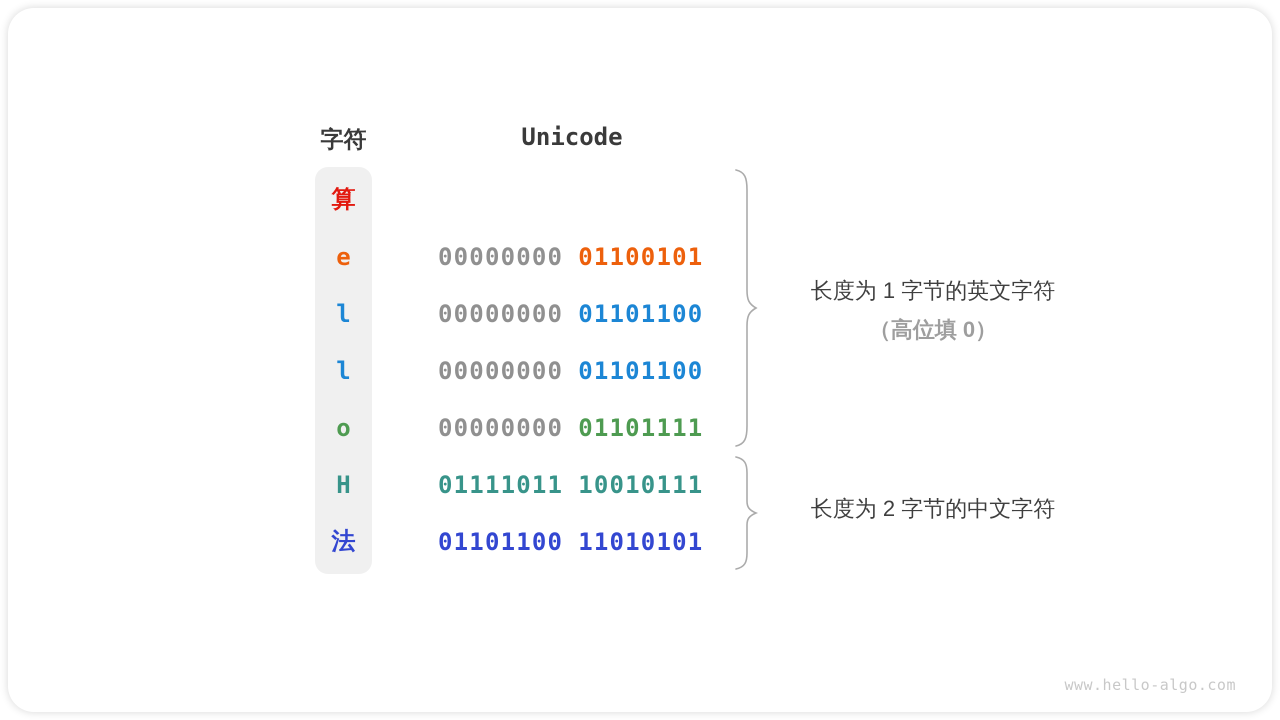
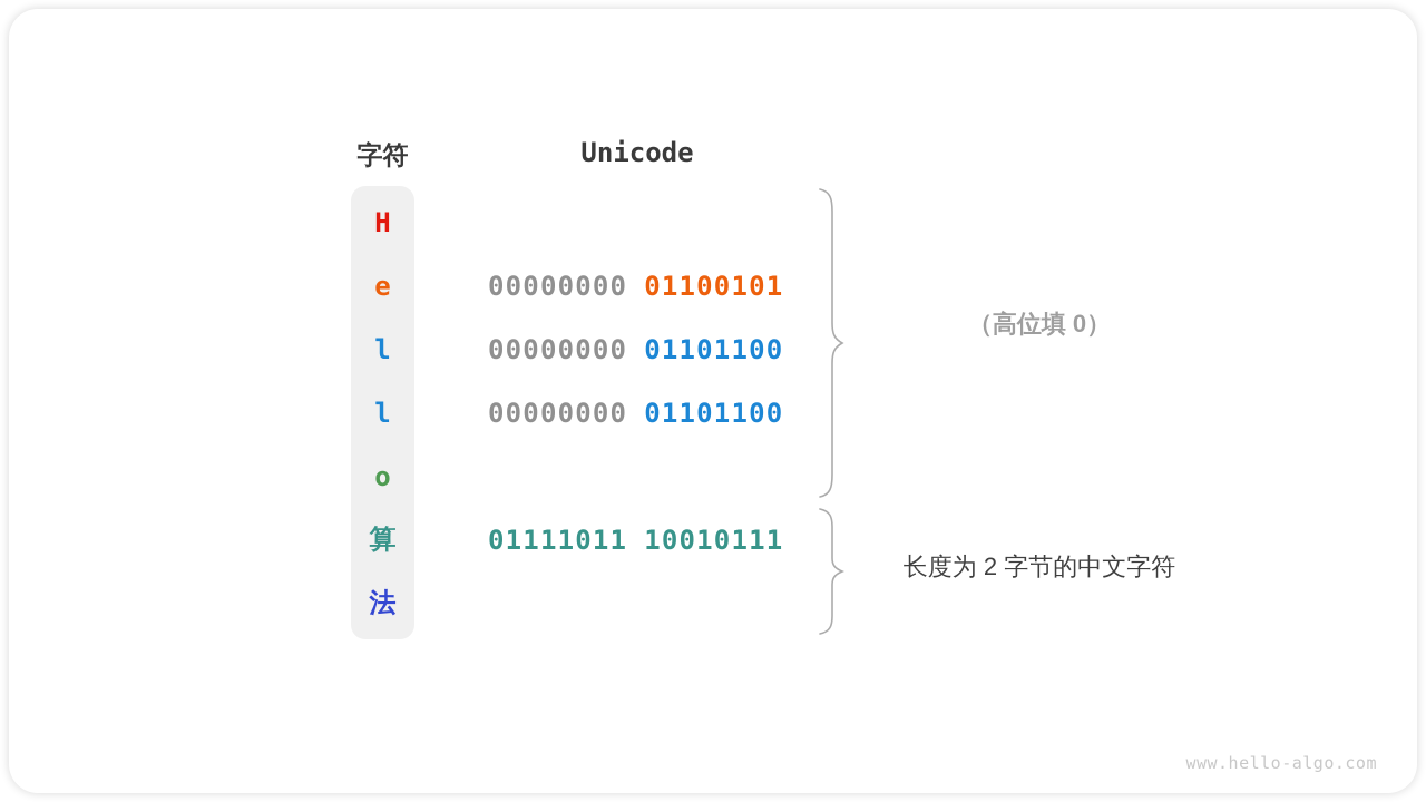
  字符
  Unicode
- 算
+ H
  e
  00000000 01100101
  l
  00000000 01101100
  l
  00000000 01101100
  o
- 00000000 01101111
- H
+ 算
  01111011 10010111
  法
- 01101100 11010101
- 长度为 1 字节的英文字符
  （高位填 0）
  长度为 2 字节的中文字符
  www.hello-algo.com
